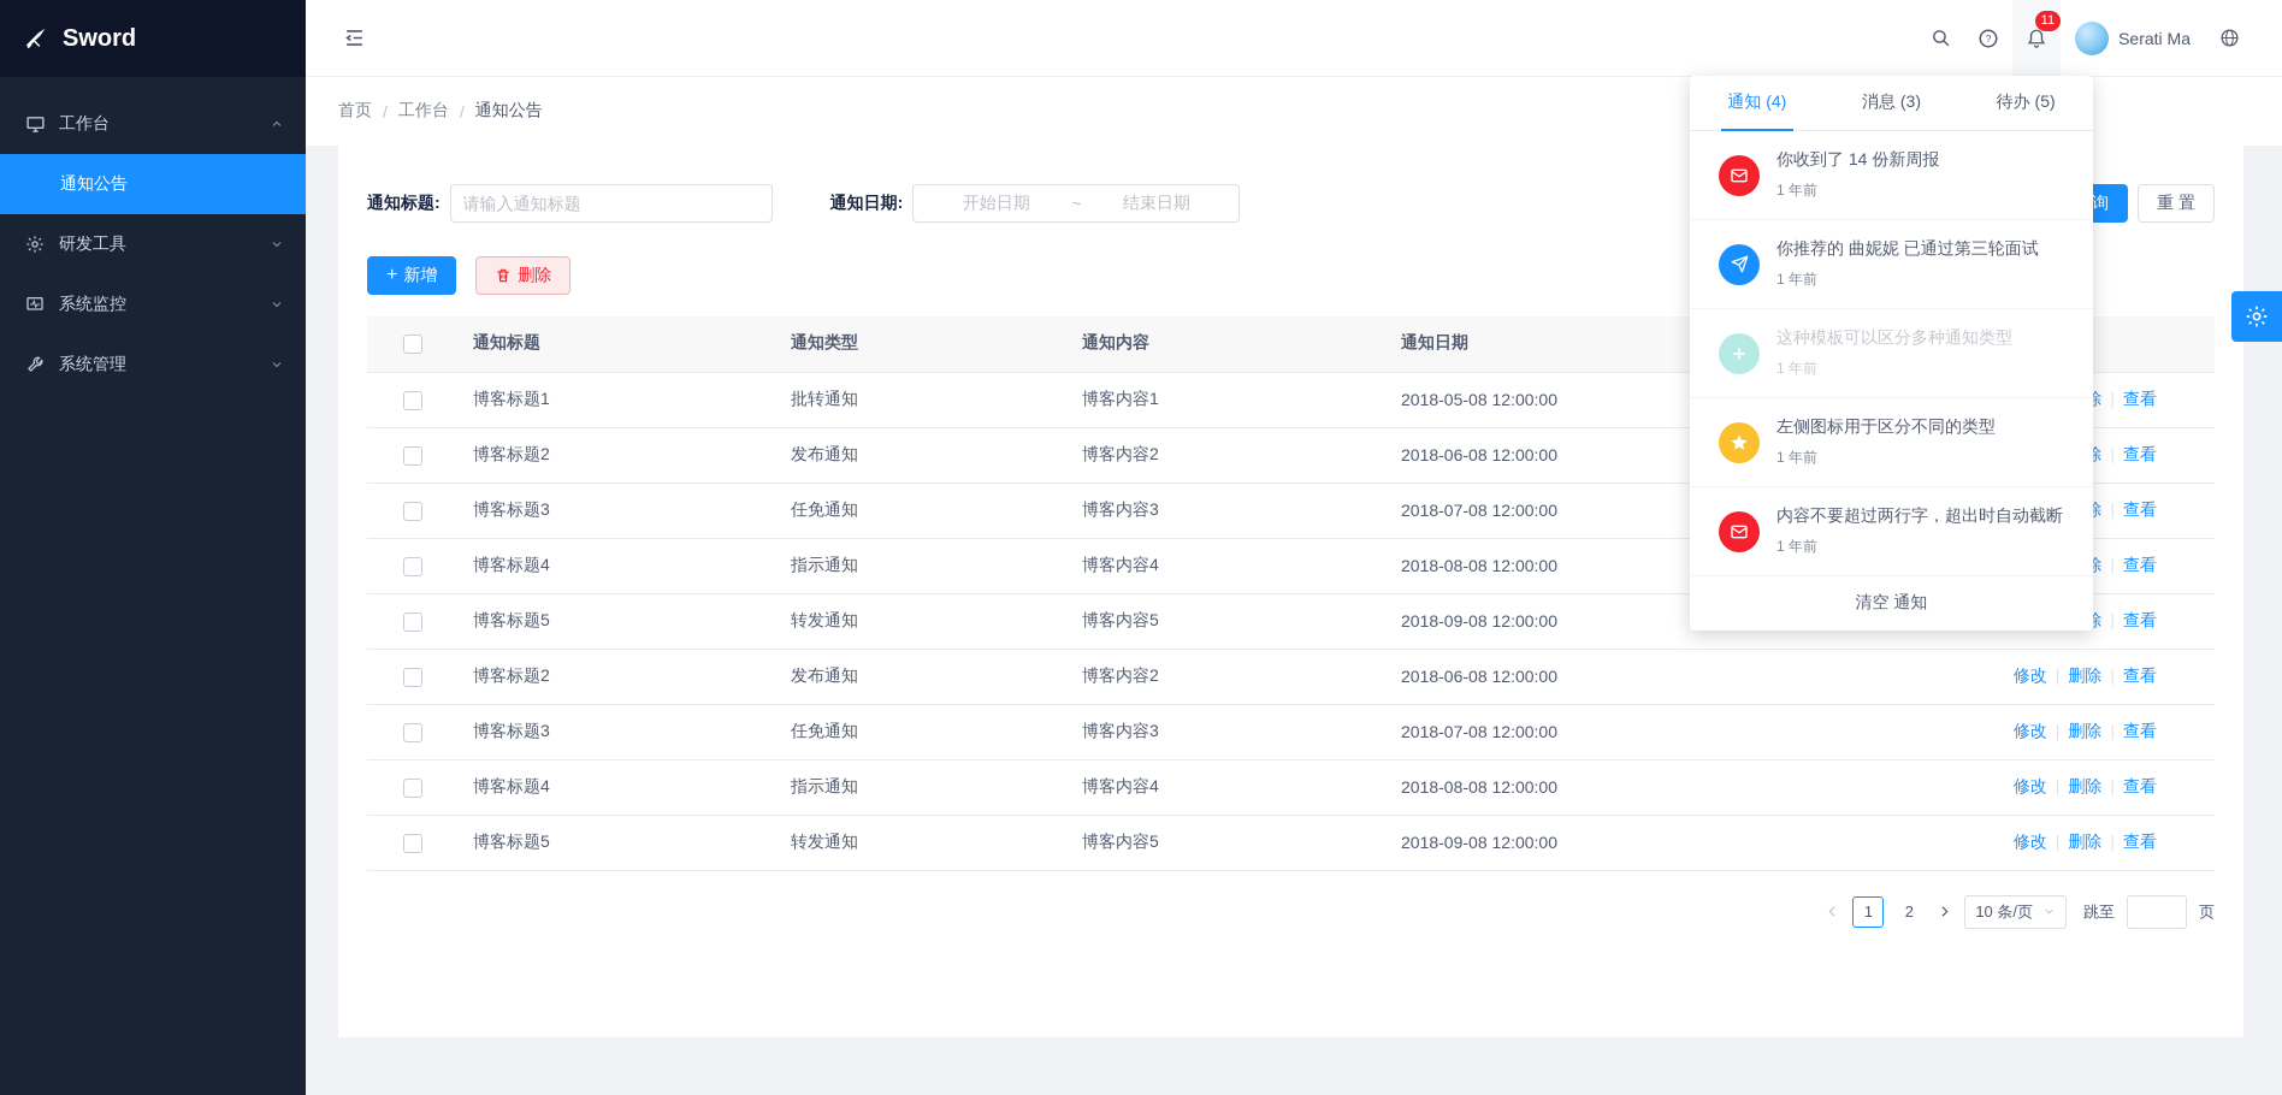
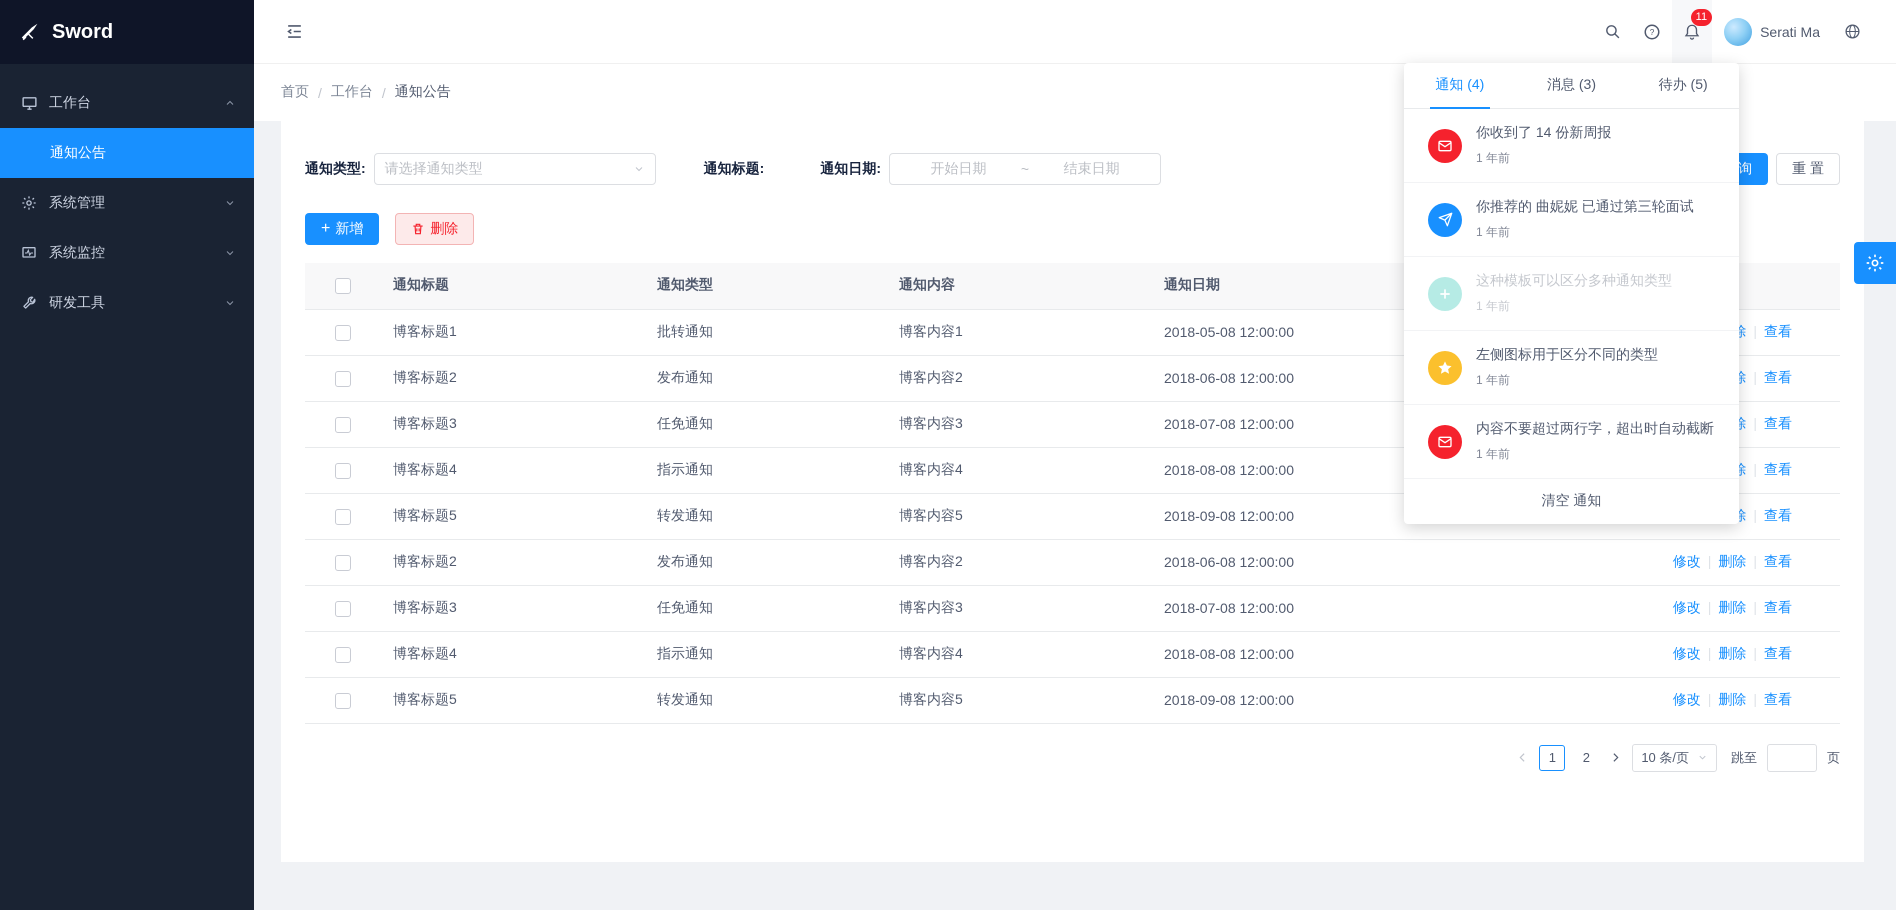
  Sword
  工作台
  通知公告
- 研发工具
+ 系统管理
  系统监控
- 系统管理
+ 研发工具
  ?
  11
  Serati Ma
  首页
  /
  工作台
  /
  通知公告
+ 通知类型:
+ 请选择通知类型
  通知标题:
- 请输入通知标题
  通知日期:
  开始日期
  ~
  结束日期
  重 置
  +
  新增
  删除
  	通知标题	通知类型	通知内容	通知日期
  	博客标题1	批转通知	博客内容1	2018-05-08 12:00:00	除 | 查看
  	博客标题2	发布通知	博客内容2	2018-06-08 12:00:00	除 | 查看
  	博客标题3	任免通知	博客内容3	2018-07-08 12:00:00	除 | 查看
  	博客标题4	指示通知	博客内容4	2018-08-08 12:00:00	除 | 查看
  	博客标题5	转发通知	博客内容5	2018-09-08 12:00:00	除 | 查看
  	博客标题2	发布通知	博客内容2	2018-06-08 12:00:00	修改 | 删除 | 查看
  	博客标题3	任免通知	博客内容3	2018-07-08 12:00:00	修改 | 删除 | 查看
  	博客标题4	指示通知	博客内容4	2018-08-08 12:00:00	修改 | 删除 | 查看
  	博客标题5	转发通知	博客内容5	2018-09-08 12:00:00	修改 | 删除 | 查看
  1
  2
  10 条/页
  跳至
  页
  通知 (4)
  消息 (3)
  待办 (5)
  你收到了 14 份新周报
  1 年前
  你推荐的 曲妮妮 已通过第三轮面试
  1 年前
  这种模板可以区分多种通知类型
  1 年前
  左侧图标用于区分不同的类型
  1 年前
  内容不要超过两行字，超出时自动截断
  1 年前
  清空 通知
